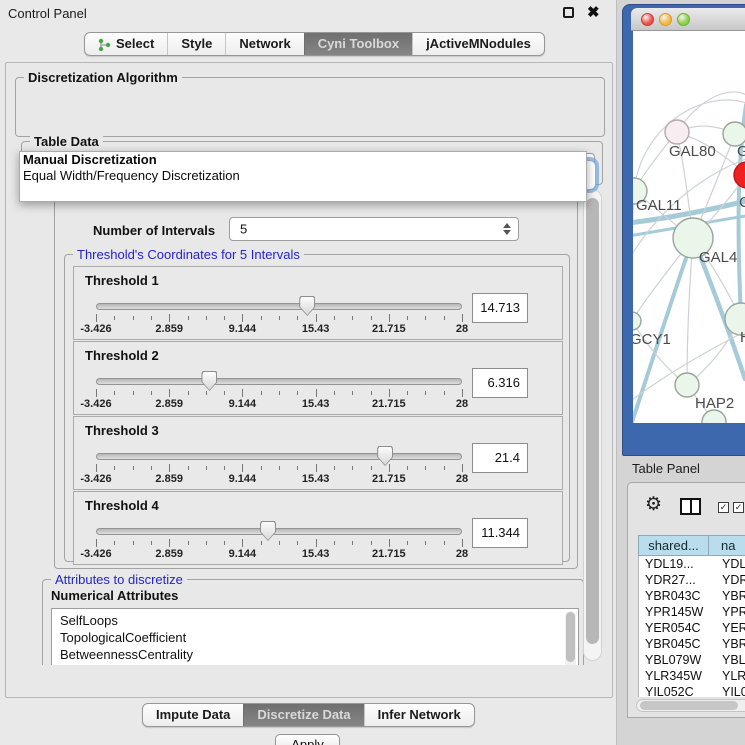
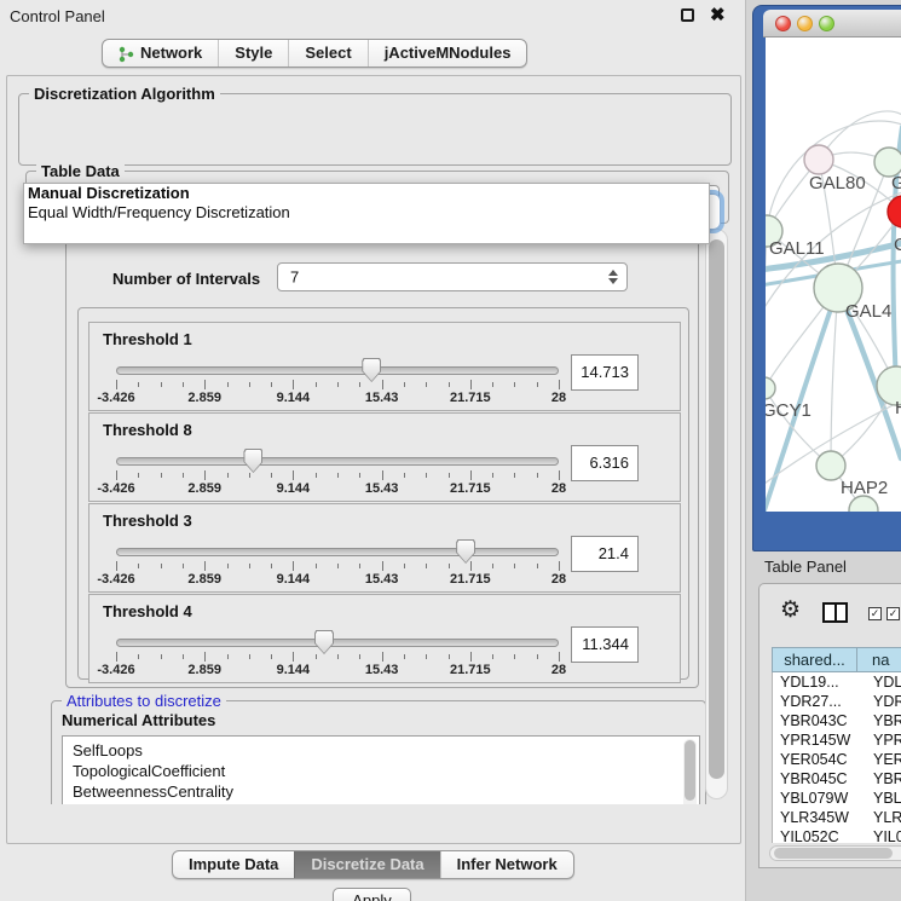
  Control Panel
  ✖
- Select
+ Network
  Style
- Network
+ Select
- Cyni Toolbox
  jActiveMNodules
  Discretization Algorithm
  Table Data
  Number of Intervals
- 5
+ 7
- Threshold's Coordinates for 5 Intervals
  Threshold 1
  -3.426
  2.859
  9.144
  15.43
  21.715
  28
  14.713
- Threshold 2
+ Threshold 8
  -3.426
  2.859
  9.144
  15.43
  21.715
  28
  6.316
  Threshold 3
  -3.426
  2.859
  9.144
  15.43
  21.715
  28
  21.4
  Threshold 4
  -3.426
  2.859
  9.144
  15.43
  21.715
  28
  11.344
  Attributes to discretize
  Numerical Attributes
  SelfLoops
  TopologicalCoefficient
  BetweennessCentrality
  Manual Discretization
  Equal Width/Frequency Discretization
  Impute Data
  Discretize Data
  Infer Network
  GAL80
  C
  GAL11
  GAL4
  GCY1
  HAP2
  Table Panel
  ⚙
  ✓
  ✓
  shared...
  na
  YDL19...
  YDL
  YDR27...
  YDR
  YBR043C
  YBR
  YPR145W
  YPR
  YER054C
  YER
  YBR045C
  YBR
  YBL079W
  YBL
  YLR345W
  YLR
  YIL052C
  YIL0
